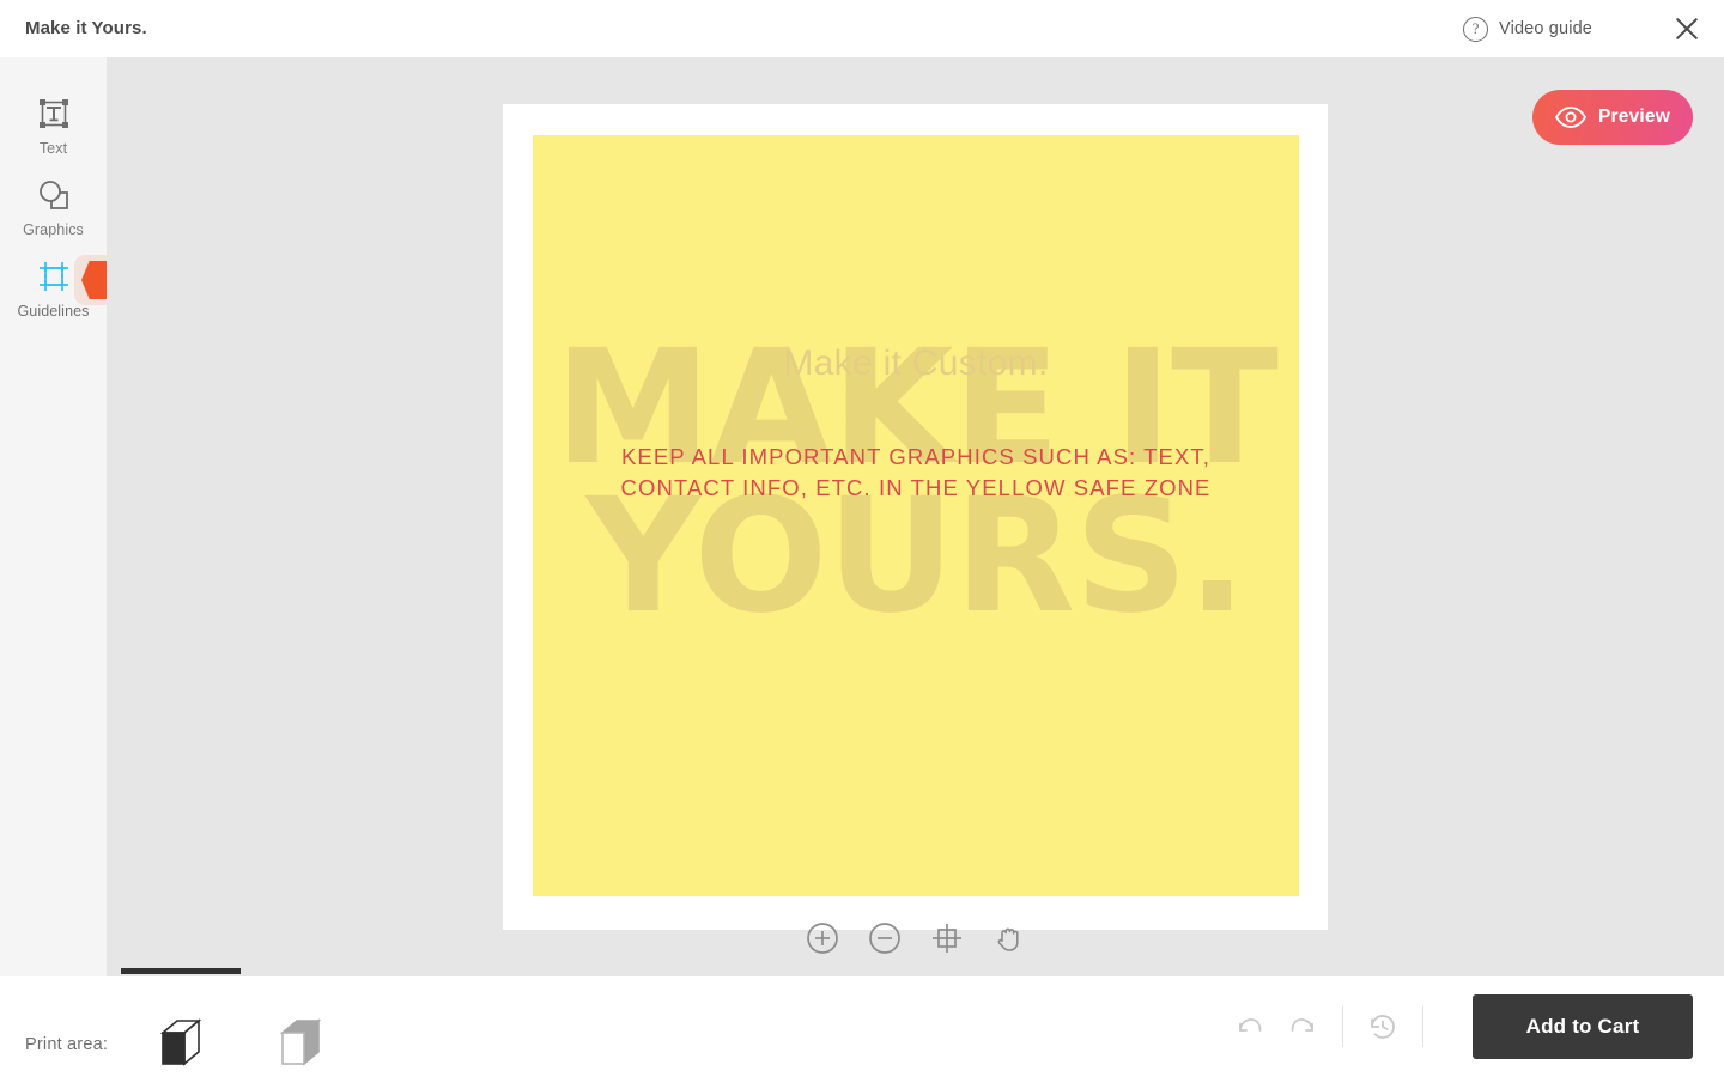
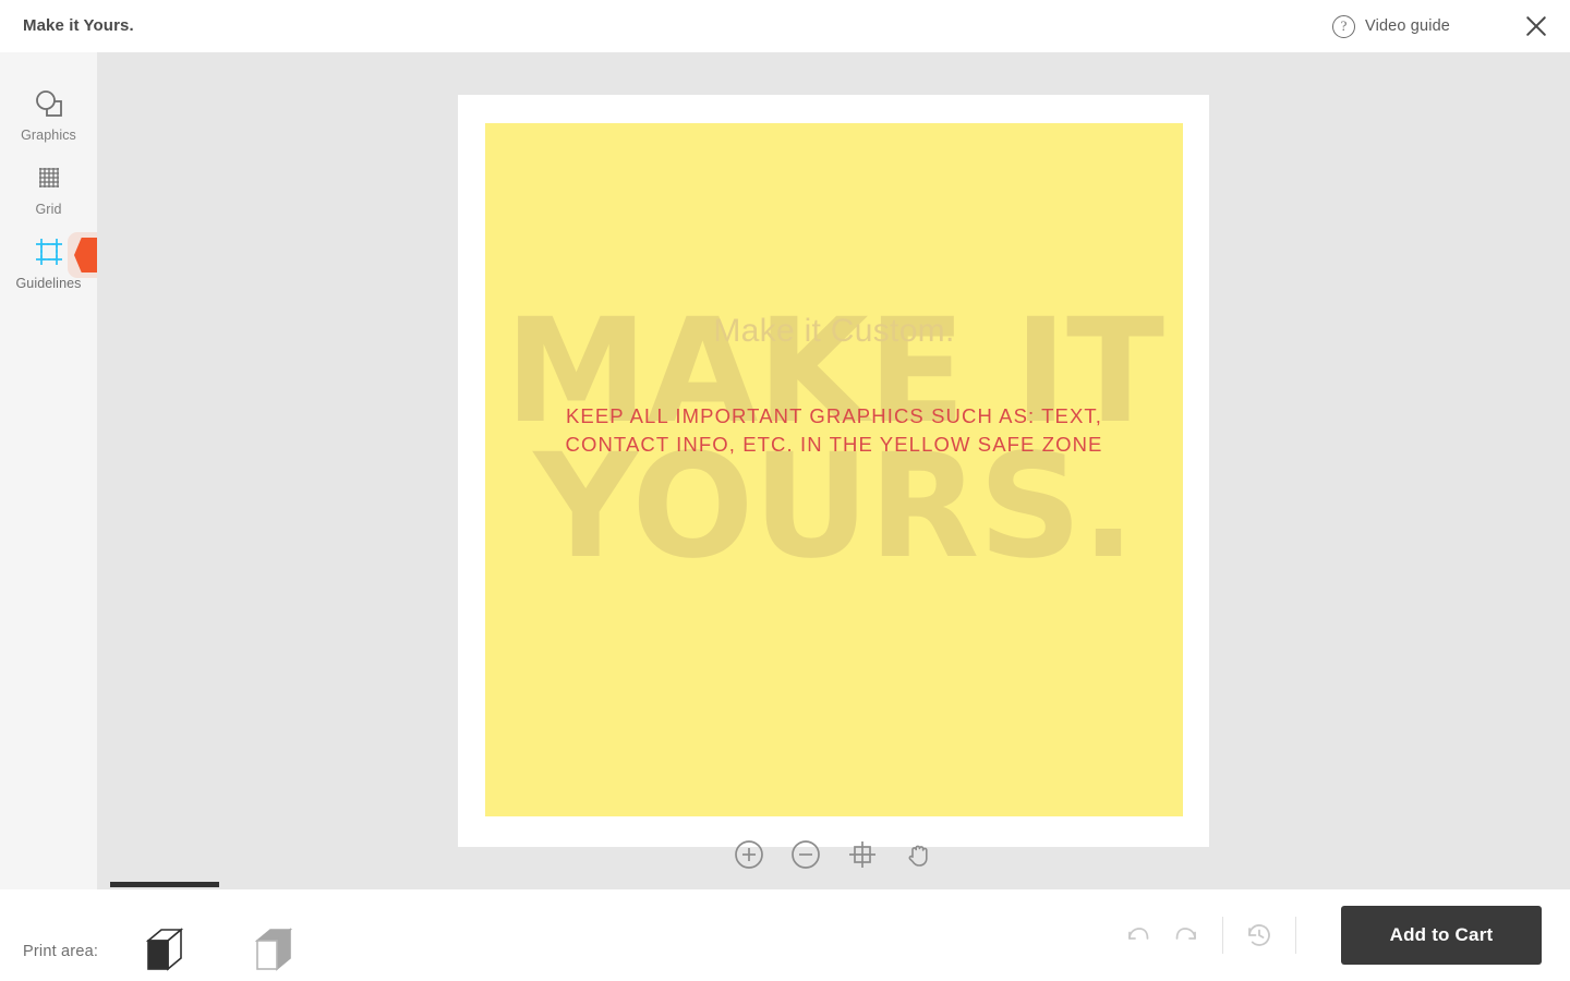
  Make it Yours.
  ?
  Video guide
- Text
  Graphics
+ Grid
  Guidelines
  MAKE IT
  YOURS.
  Make it Custom.
  KEEP ALL IMPORTANT GRAPHICS SUCH AS: TEXT, CONTACT INFO, ETC. IN THE YELLOW SAFE ZONE
- Preview
  Print area:
  Add to Cart
